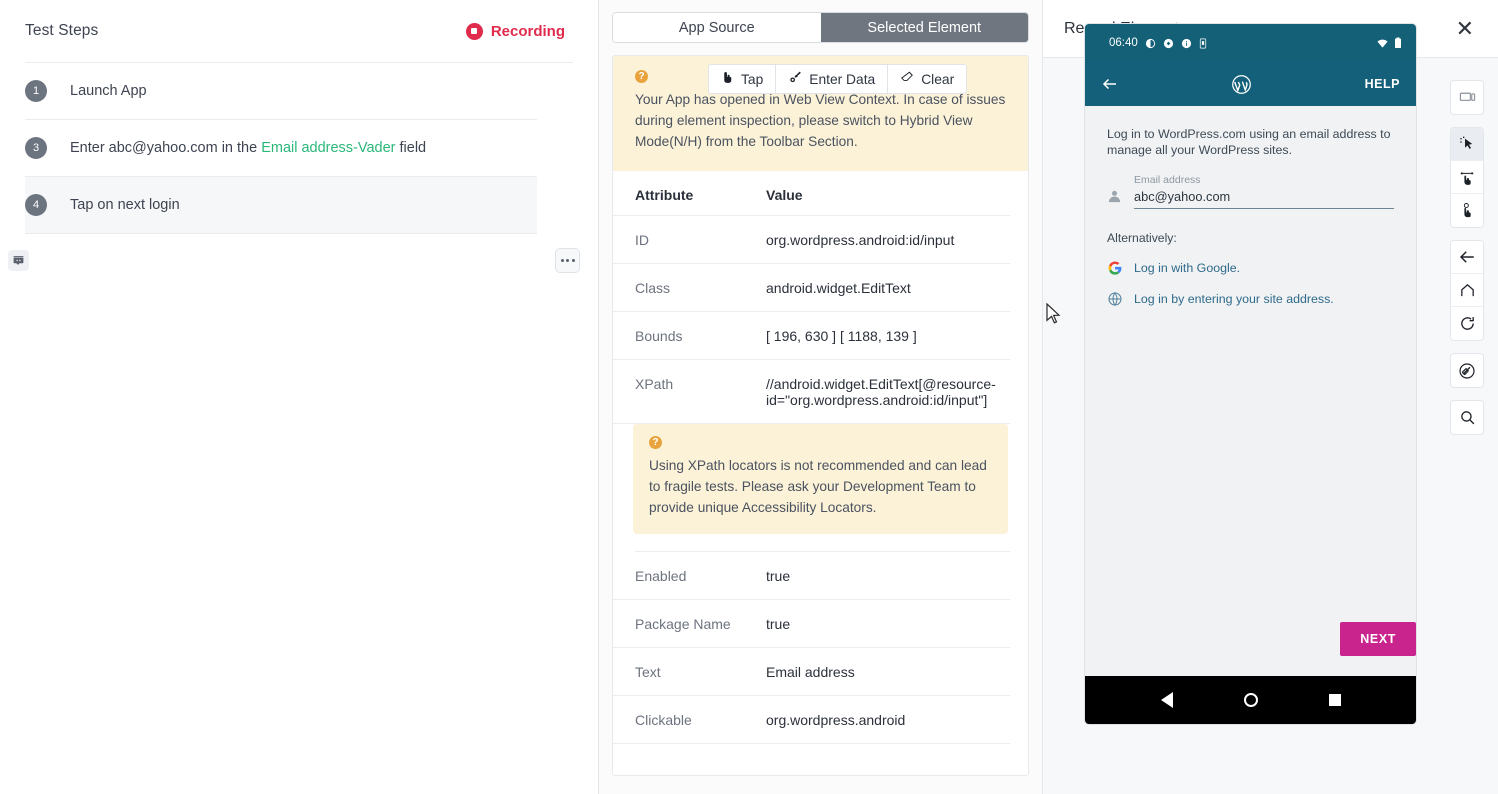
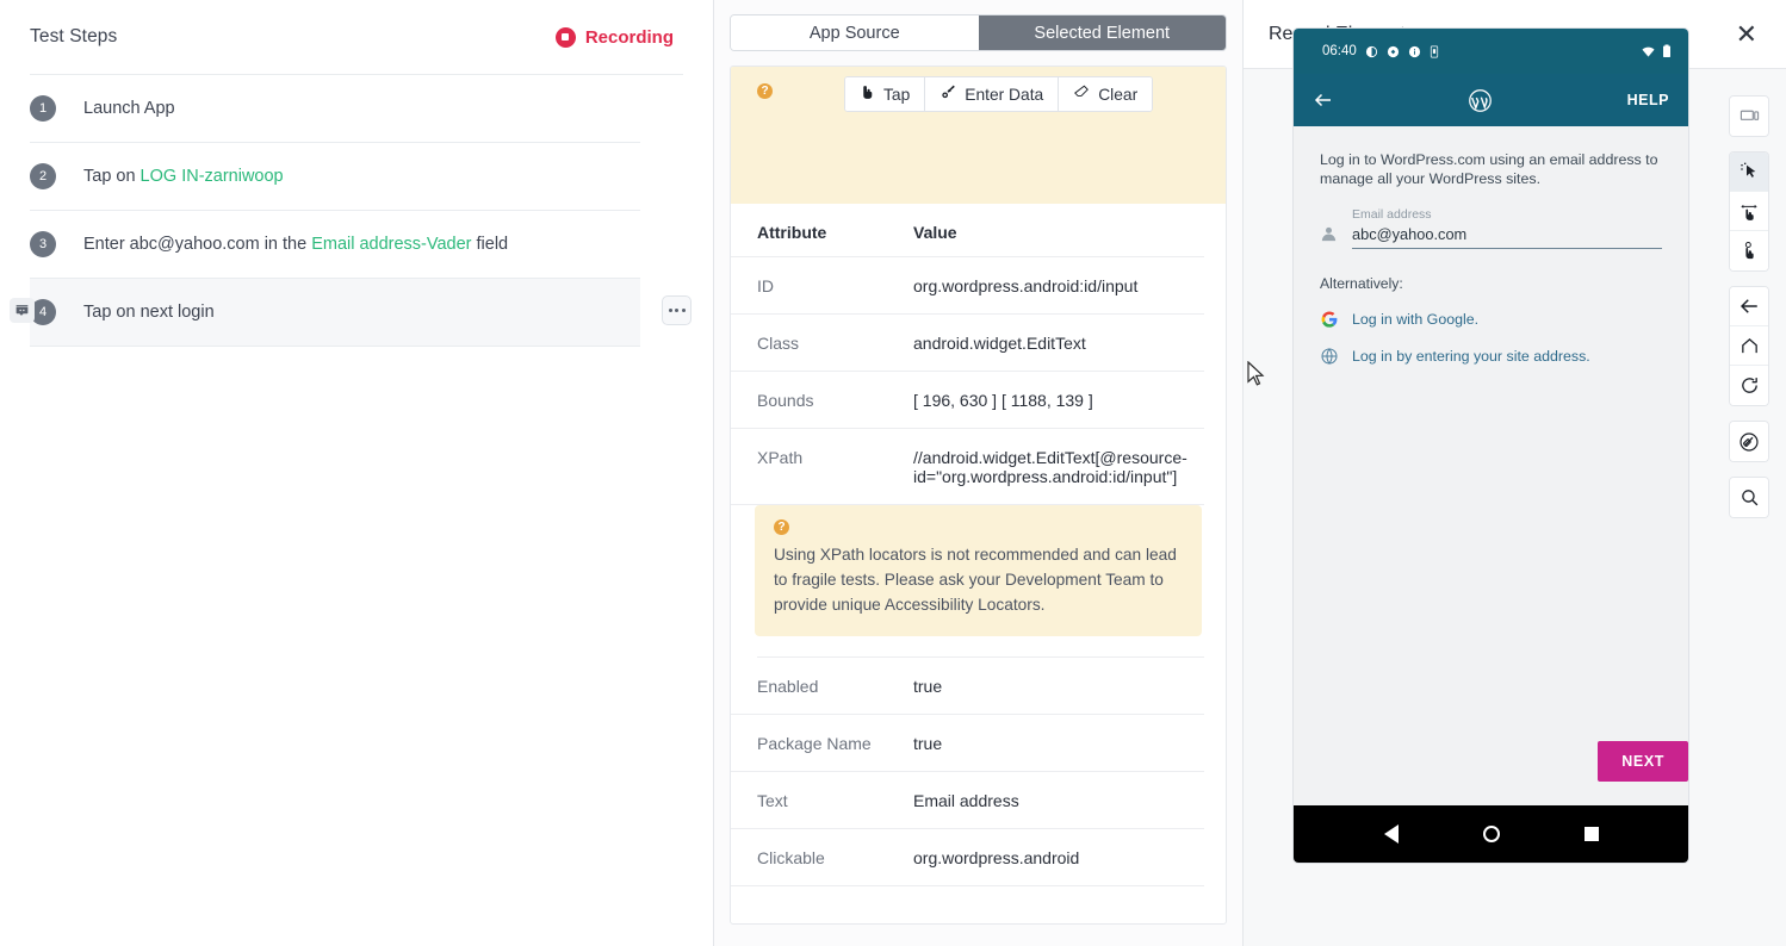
  Test Steps
  Recording
  1
  Launch App
+ 2
+ Tap on LOG IN-zarniwoop
  3
  Enter abc@yahoo.com in the Email address-Vader field
  4
  Tap on next login
  App Source
  Selected Element
  ?
- Your App has opened in Web View Context. In case of issues during element inspection, please switch to Hybrid View Mode(N/H) from the Toolbar Section.
  Tap
  Enter Data
  Clear
  Attribute
  Value
  ID
  org.wordpress.android:id/input
  Class
  android.widget.EditText
  Bounds
  [ 196, 630 ] [ 1188, 139 ]
  XPath
  //android.widget.EditText[@resource-id="org.wordpress.android:id/input"]
  ?
  Using XPath locators is not recommended and can lead to fragile tests. Please ask your Development Team to provide unique Accessibility Locators.
  Enabled
  true
  Package Name
  true
  Text
  Email address
  Clickable
  org.wordpress.android
  ✕
  06:40
  HELP
  Log in to WordPress.com using an email address to manage all your WordPress sites.
  Email address
  abc@yahoo.com
  Alternatively:
  Log in with Google.
  Log in by entering your site address.
  NEXT
